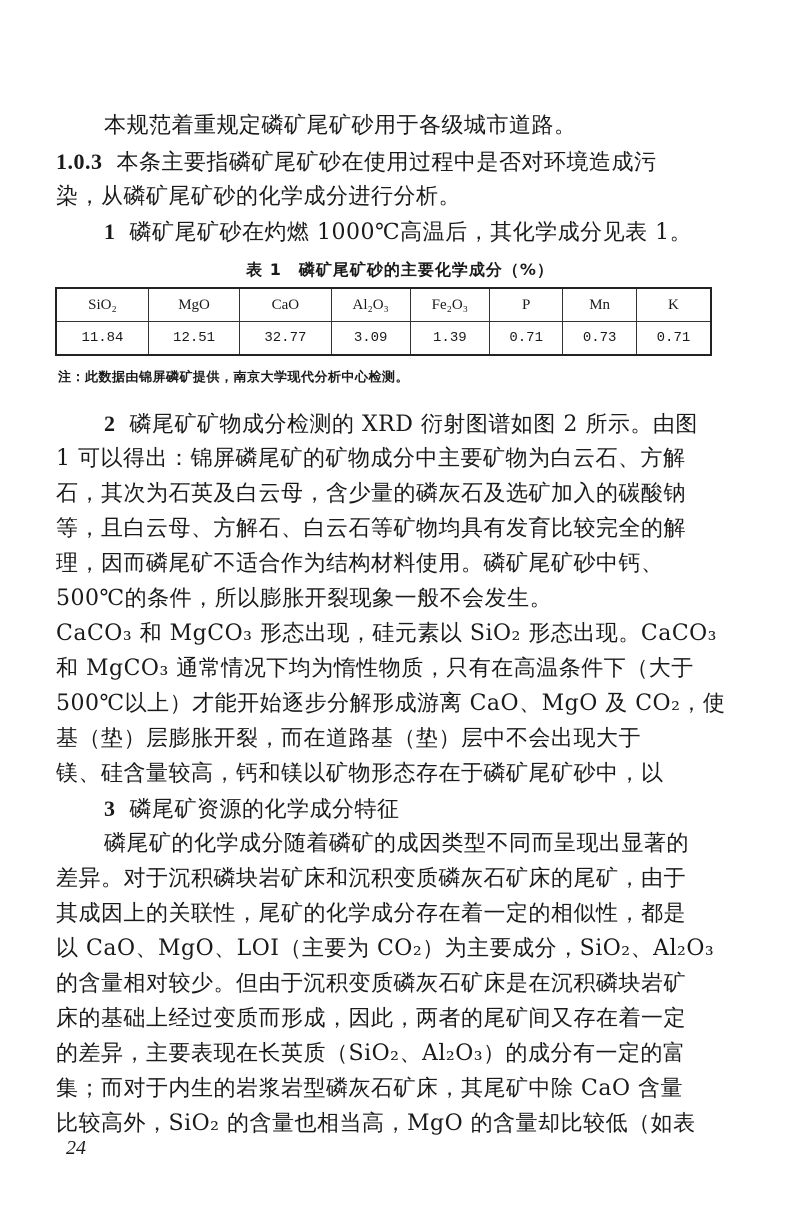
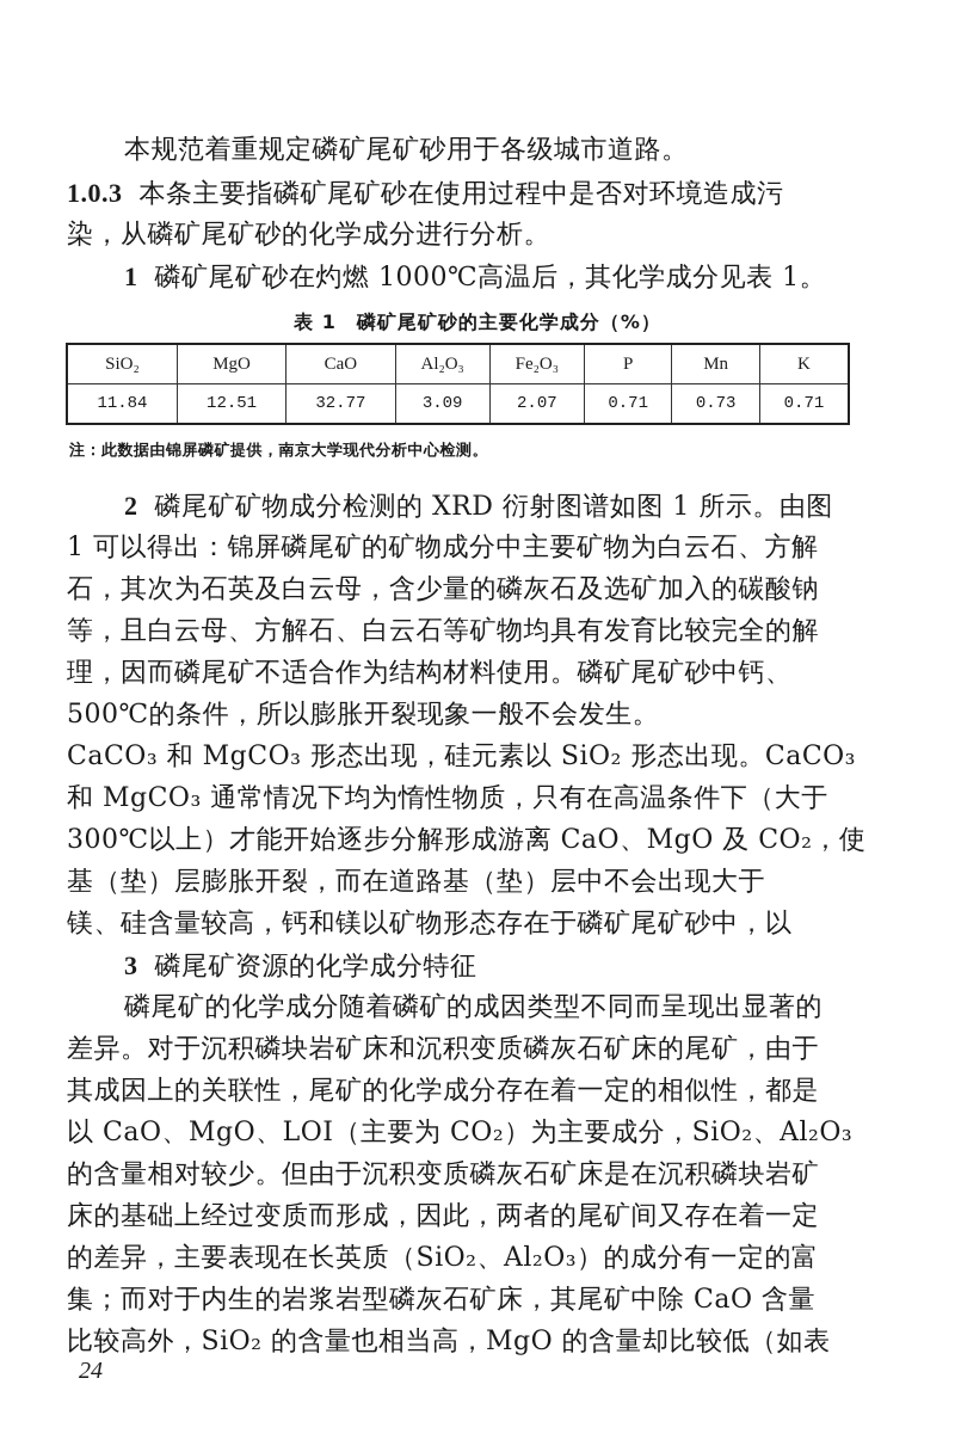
  本规范着重规定磷矿尾矿砂用于各级城市道路。
  1.0.3 本条主要指磷矿尾矿砂在使用过程中是否对环境造成污
  染，从磷矿尾矿砂的化学成分进行分析。
  1 磷矿尾矿砂在灼燃 1000℃高温后，其化学成分见表 1。
  表 1 磷矿尾矿砂的主要化学成分（%）
  SiO₂	MgO	CaO	Al₂O₃	Fe₂O₃	P	Mn	K
- 11.84	12.51	32.77	3.09	1.39	0.71	0.73	0.71
+ 11.84	12.51	32.77	3.09	2.07	0.71	0.73	0.71
  注：此数据由锦屏磷矿提供，南京大学现代分析中心检测。
- 2 磷尾矿矿物成分检测的 XRD 衍射图谱如图 2 所示。由图
+ 2 磷尾矿矿物成分检测的 XRD 衍射图谱如图 1 所示。由图
  1 可以得出：锦屏磷尾矿的矿物成分中主要矿物为白云石、方解
  石，其次为石英及白云母，含少量的磷灰石及选矿加入的碳酸钠
  等，且白云母、方解石、白云石等矿物均具有发育比较完全的解
  理，因而磷尾矿不适合作为结构材料使用。磷矿尾矿砂中钙、
  500℃的条件，所以膨胀开裂现象一般不会发生。
  CaCO₃ 和 MgCO₃ 形态出现，硅元素以 SiO₂ 形态出现。CaCO₃
  和 MgCO₃ 通常情况下均为惰性物质，只有在高温条件下（大于
- 500℃以上）才能开始逐步分解形成游离 CaO、MgO 及 CO₂，使
+ 300℃以上）才能开始逐步分解形成游离 CaO、MgO 及 CO₂，使
  基（垫）层膨胀开裂，而在道路基（垫）层中不会出现大于
  镁、硅含量较高，钙和镁以矿物形态存在于磷矿尾矿砂中，以
  3 磷尾矿资源的化学成分特征
  磷尾矿的化学成分随着磷矿的成因类型不同而呈现出显著的
  差异。对于沉积磷块岩矿床和沉积变质磷灰石矿床的尾矿，由于
  其成因上的关联性，尾矿的化学成分存在着一定的相似性，都是
  以 CaO、MgO、LOI（主要为 CO₂）为主要成分，SiO₂、Al₂O₃
  的含量相对较少。但由于沉积变质磷灰石矿床是在沉积磷块岩矿
  床的基础上经过变质而形成，因此，两者的尾矿间又存在着一定
  的差异，主要表现在长英质（SiO₂、Al₂O₃）的成分有一定的富
  集；而对于内生的岩浆岩型磷灰石矿床，其尾矿中除 CaO 含量
  比较高外，SiO₂ 的含量也相当高，MgO 的含量却比较低（如表
  24
